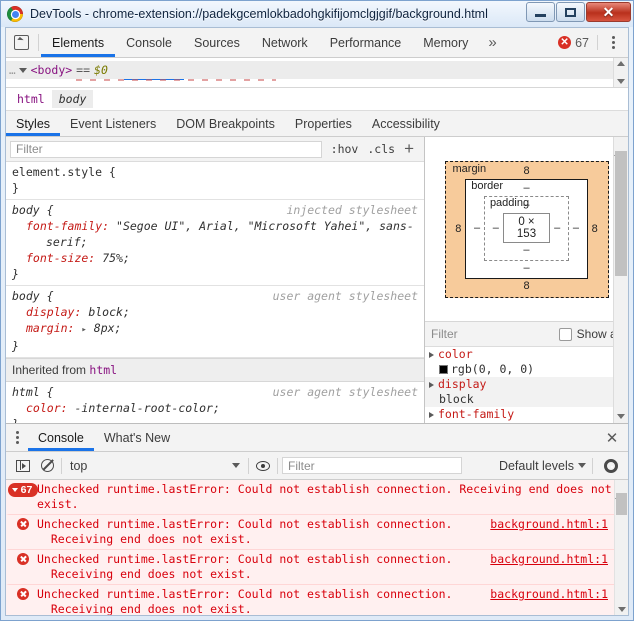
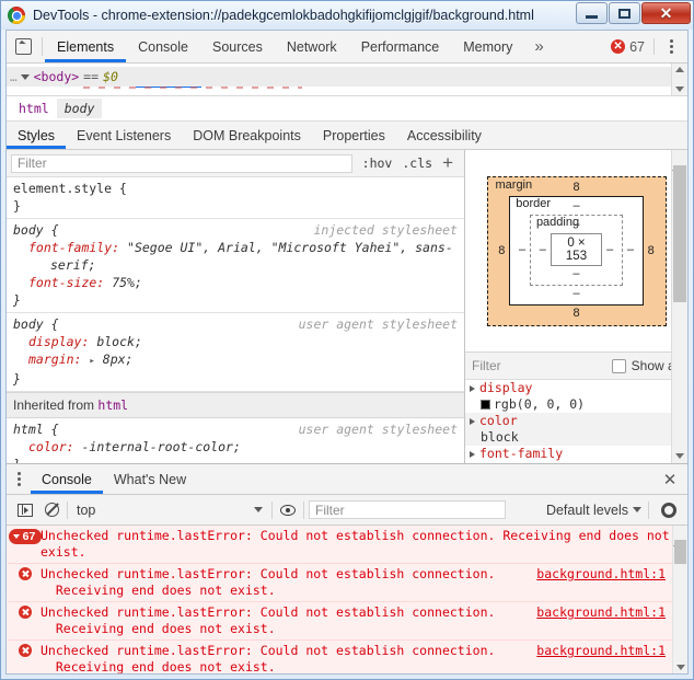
  DevTools - chrome-extension://padekgcemlokbadohgkifijomclgjgif/background.html
  ✕
  Elements
  Console
  Sources
  Network
  Performance
  Memory
  »
  ✕
  67
  …
  <body>
  ==
  $0
  html
  body
  Styles
  Event Listeners
  DOM Breakpoints
  Properties
  Accessibility
  Filter
  :hov
  .cls
  +
  element.style {
  }
  body {
  injected stylesheet
  font-family: "Segoe UI", Arial, "Microsoft Yahei", sans-
  serif;
  font-size: 75%;
  }
  body {
  user agent stylesheet
  display: block;
  margin: ▸ 8px;
  }
  Inherited from html
  html {
  user agent stylesheet
  color: -internal-root-color;
  margin
  8
  8
  border
  –
  –
  padding
  –
  –
  0 × 153
  –
  –
  –
  –
  8
  8
  Filter
- color
+ display
  rgb(0, 0, 0)
- display
+ color
  block
  font-family
  Console
  What's New
  ✕
  top
  Filter
  Default levels
  67
  Unchecked runtime.lastError: Could not establish connection. Receiving end does not exist.
  Unchecked runtime.lastError: Could not establish connection.
  Receiving end does not exist.
  background.html:1
  Unchecked runtime.lastError: Could not establish connection.
  Receiving end does not exist.
  background.html:1
  Unchecked runtime.lastError: Could not establish connection.
  Receiving end does not exist.
  background.html:1
